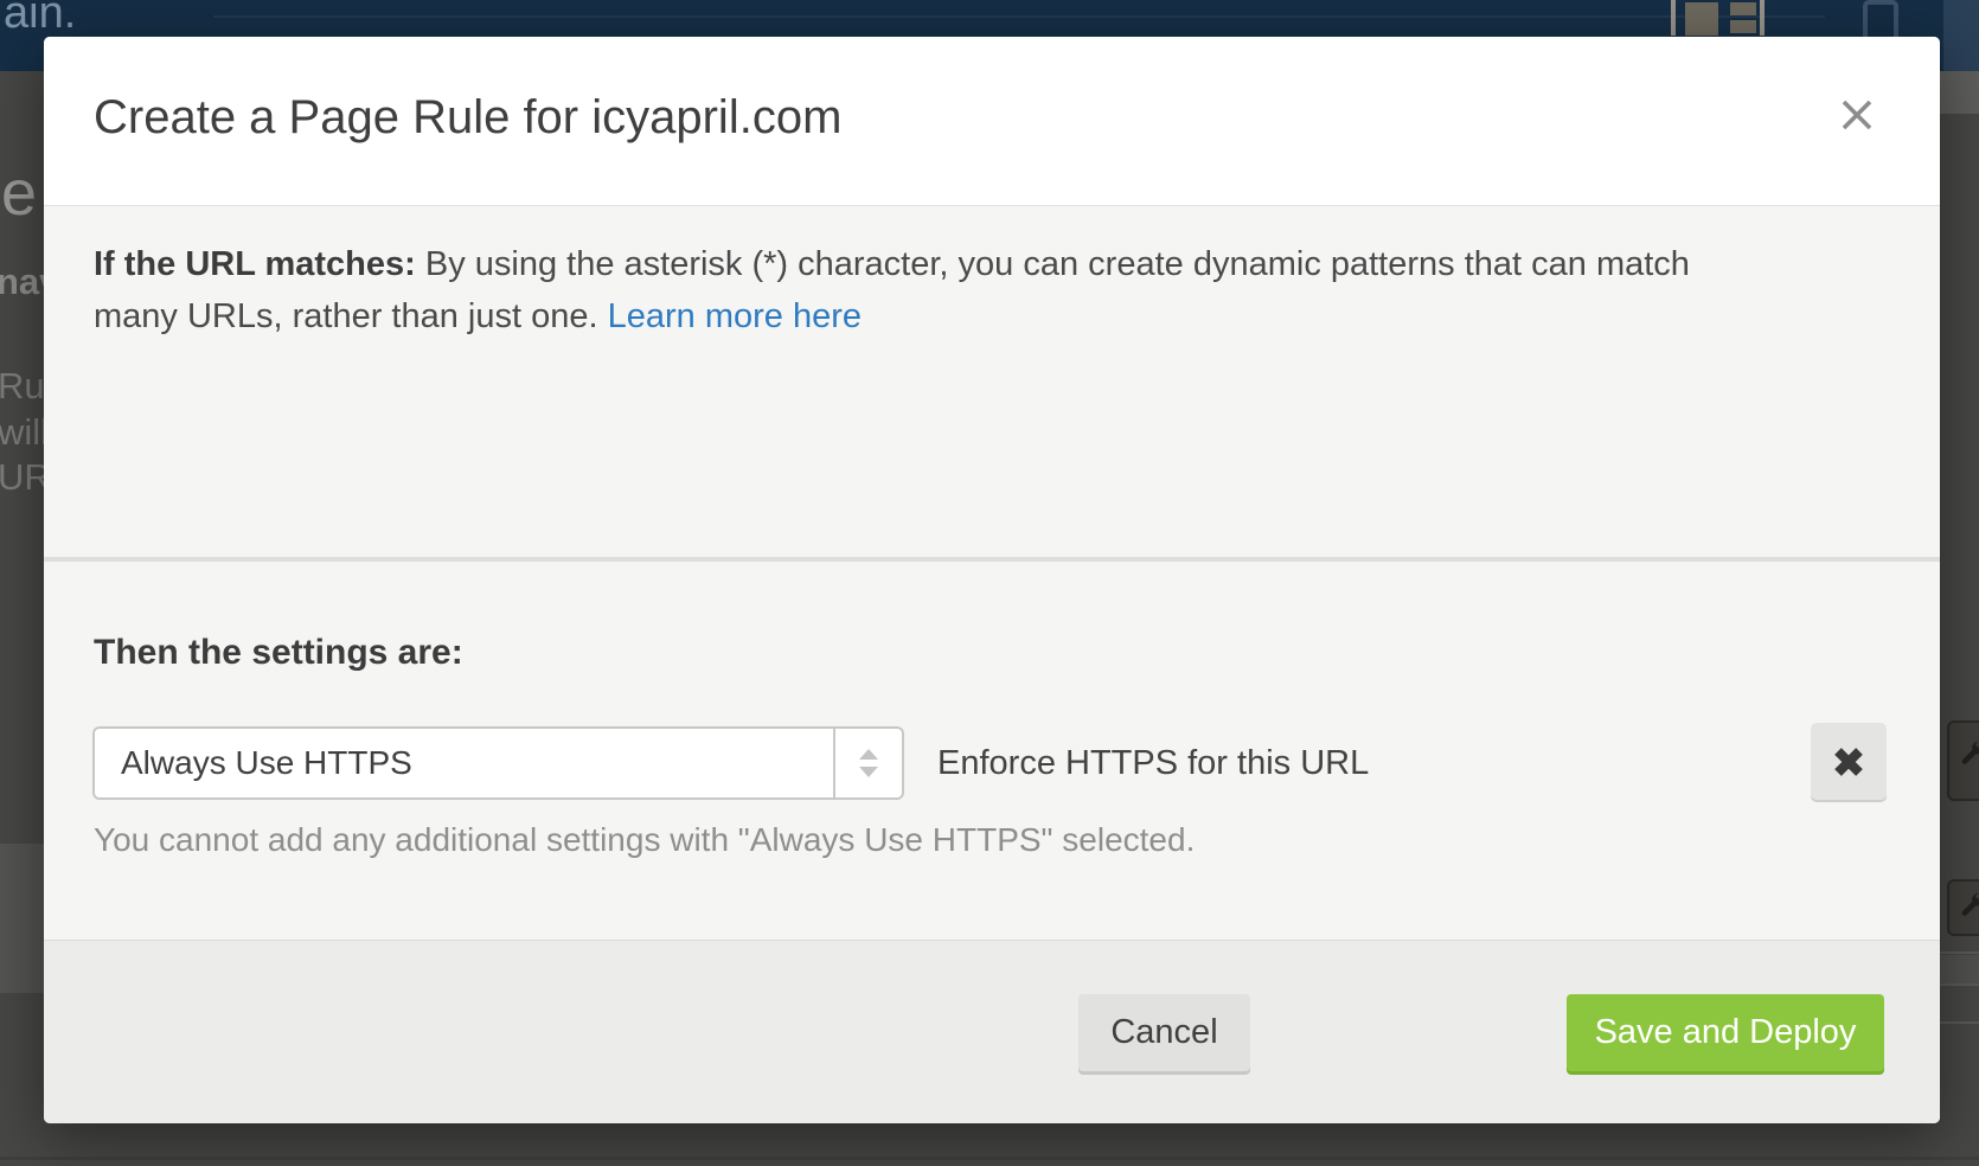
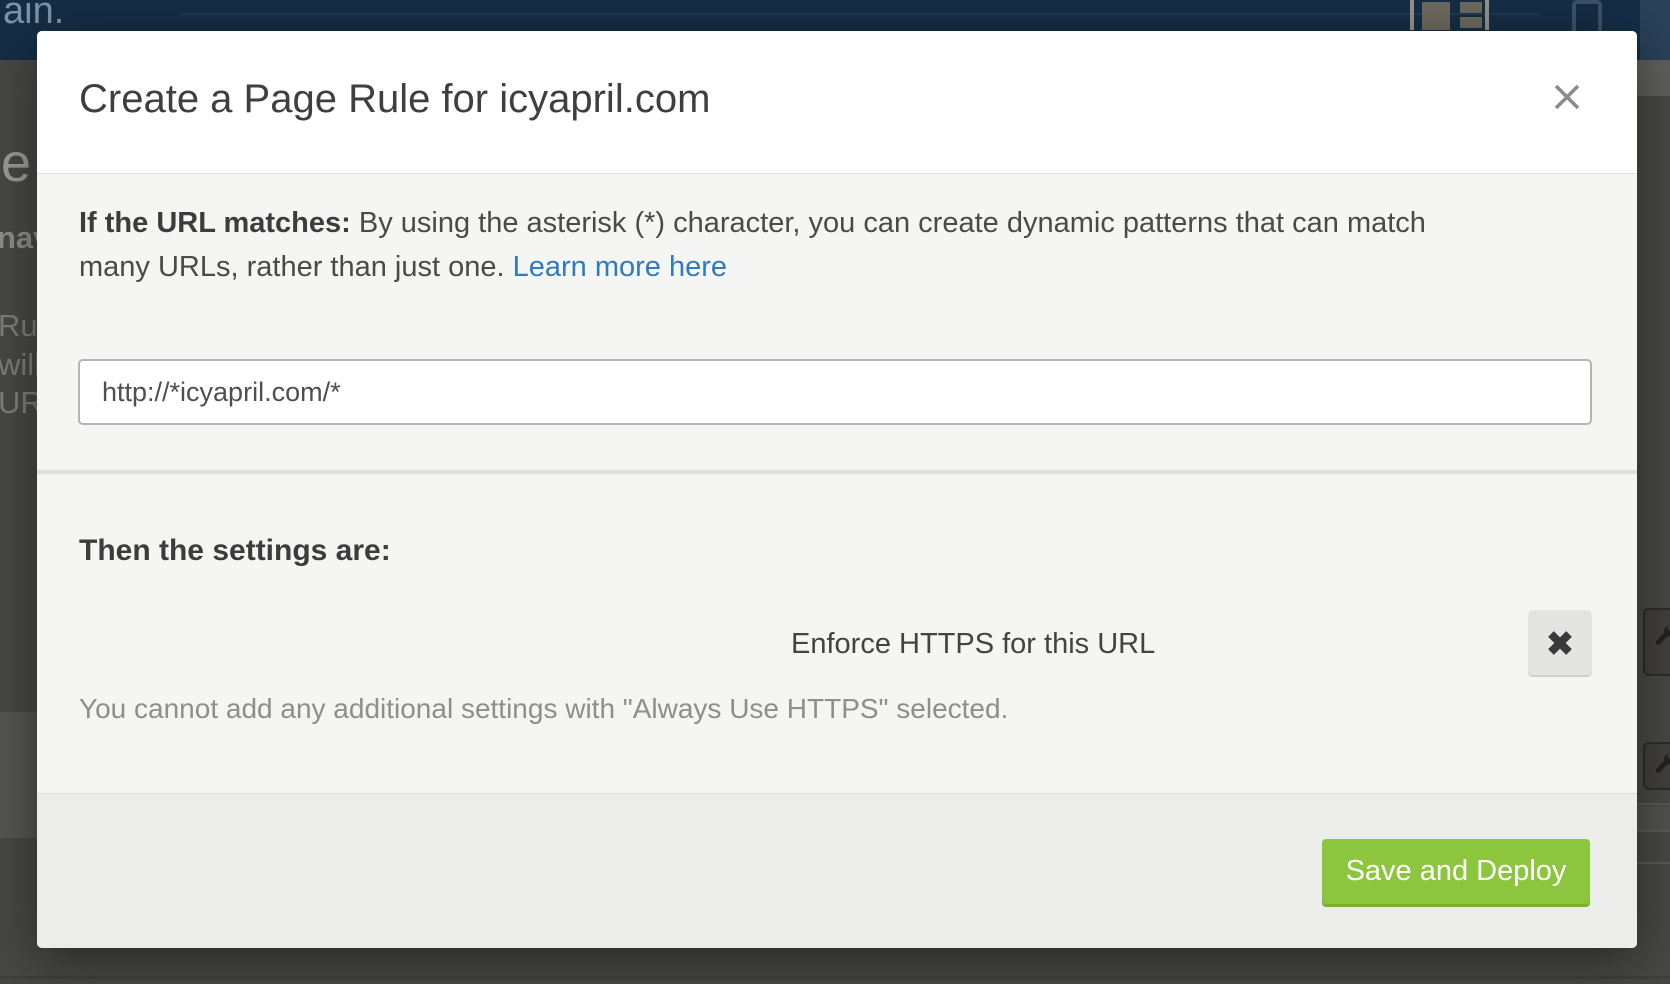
  ain.
  e
  Ru
  wil
  UR
  Create a Page Rule for icyapril.com
  If the URL matches: By using the asterisk (*) character, you can create dynamic patterns that can match many URLs, rather than just one. Learn more here
+ http://*icyapril.com/*
  Then the settings are:
- Always Use HTTPS
  Enforce HTTPS for this URL
  You cannot add any additional settings with "Always Use HTTPS" selected.
- Cancel
  Save and Deploy
